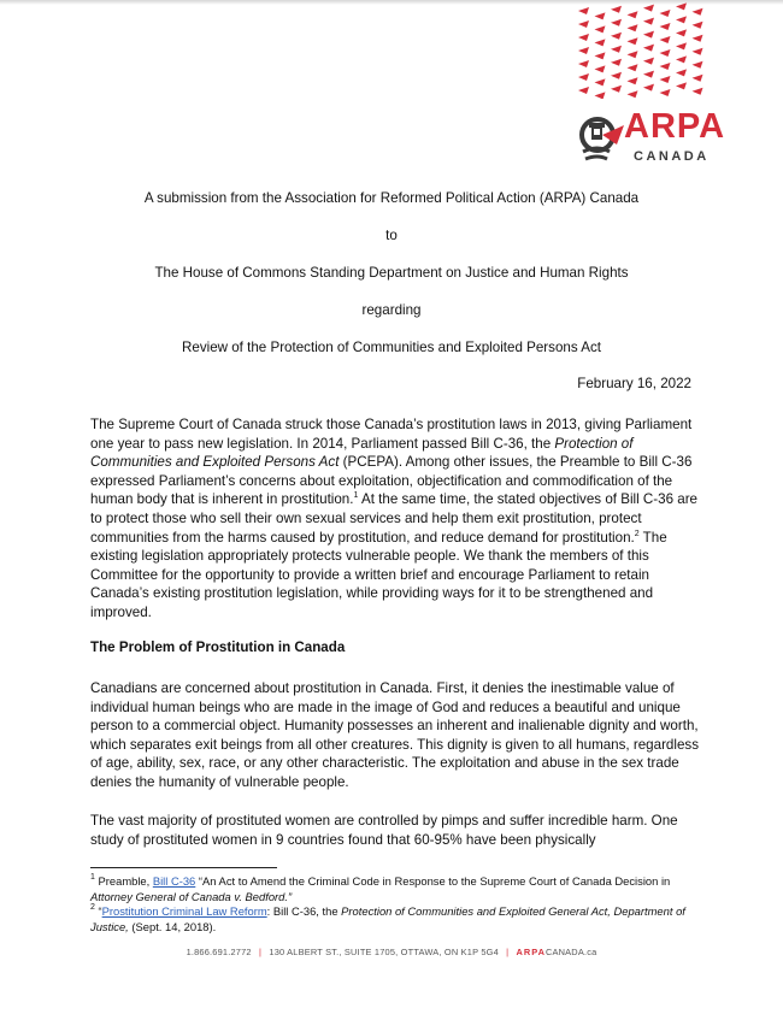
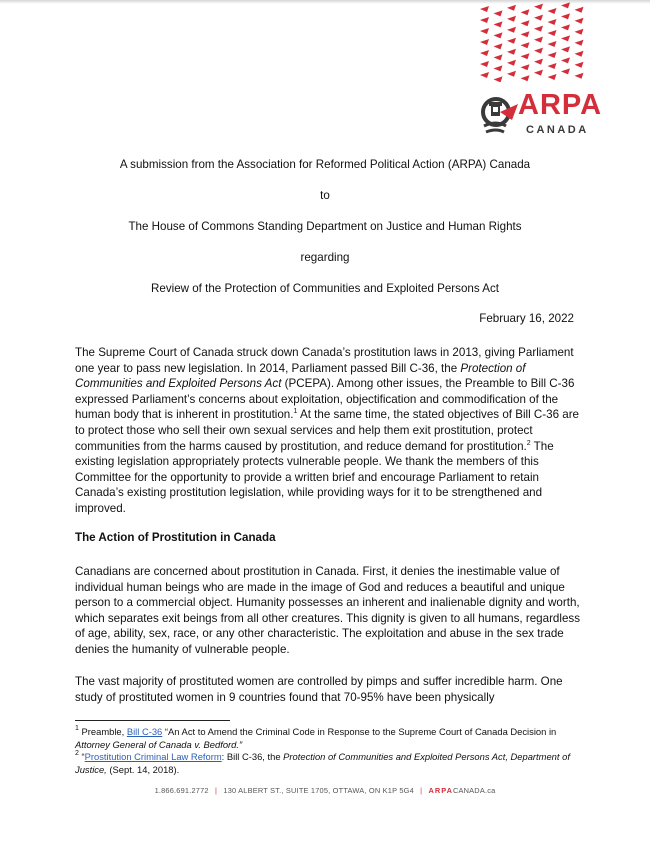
  ARPA
  CANADA
  A submission from the Association for Reformed Political Action (ARPA) Canada
  to
  The House of Commons Standing Department on Justice and Human Rights
  regarding
  Review of the Protection of Communities and Exploited Persons Act
  February 16, 2022
- The Supreme Court of Canada struck those Canada’s prostitution laws in 2013, giving Parliament one year to pass new legislation. In 2014, Parliament passed Bill C-36, the Protection of Communities and Exploited Persons Act (PCEPA). Among other issues, the Preamble to Bill C-36 expressed Parliament’s concerns about exploitation, objectification and commodification of the human body that is inherent in prostitution. At the same time, the stated objectives of Bill C-36 are to protect those who sell their own sexual services and help them exit prostitution, protect communities from the harms caused by prostitution, and reduce demand for prostitution. The existing legislation appropriately protects vulnerable people. We thank the members of this Committee for the opportunity to provide a written brief and encourage Parliament to retain Canada’s existing prostitution legislation, while providing ways for it to be strengthened and improved.
+ The Supreme Court of Canada struck down Canada’s prostitution laws in 2013, giving Parliament one year to pass new legislation. In 2014, Parliament passed Bill C-36, the Protection of Communities and Exploited Persons Act (PCEPA). Among other issues, the Preamble to Bill C-36 expressed Parliament’s concerns about exploitation, objectification and commodification of the human body that is inherent in prostitution. At the same time, the stated objectives of Bill C-36 are to protect those who sell their own sexual services and help them exit prostitution, protect communities from the harms caused by prostitution, and reduce demand for prostitution. The existing legislation appropriately protects vulnerable people. We thank the members of this Committee for the opportunity to provide a written brief and encourage Parliament to retain Canada’s existing prostitution legislation, while providing ways for it to be strengthened and improved.
- The Problem of Prostitution in Canada
+ The Action of Prostitution in Canada
  Canadians are concerned about prostitution in Canada. First, it denies the inestimable value of individual human beings who are made in the image of God and reduces a beautiful and unique person to a commercial object. Humanity possesses an inherent and inalienable dignity and worth, which separates exit beings from all other creatures. This dignity is given to all humans, regardless of age, ability, sex, race, or any other characteristic. The exploitation and abuse in the sex trade denies the humanity of vulnerable people.
- The vast majority of prostituted women are controlled by pimps and suffer incredible harm. One study of prostituted women in 9 countries found that 60-95% have been physically
+ The vast majority of prostituted women are controlled by pimps and suffer incredible harm. One study of prostituted women in 9 countries found that 70-95% have been physically
  Preamble, Bill C-36 “An Act to Amend the Criminal Code in Response to the Supreme Court of Canada Decision in Attorney General of Canada v. Bedford.”
- “Prostitution Criminal Law Reform: Bill C-36, the Protection of Communities and Exploited General Act, Department of Justice, (Sept. 14, 2018).
+ “Prostitution Criminal Law Reform: Bill C-36, the Protection of Communities and Exploited Persons Act, Department of Justice, (Sept. 14, 2018).
  1.866.691.2772 | 130 ALBERT ST., SUITE 1705, OTTAWA, ON K1P 5G4 | ARPACANADA.ca
